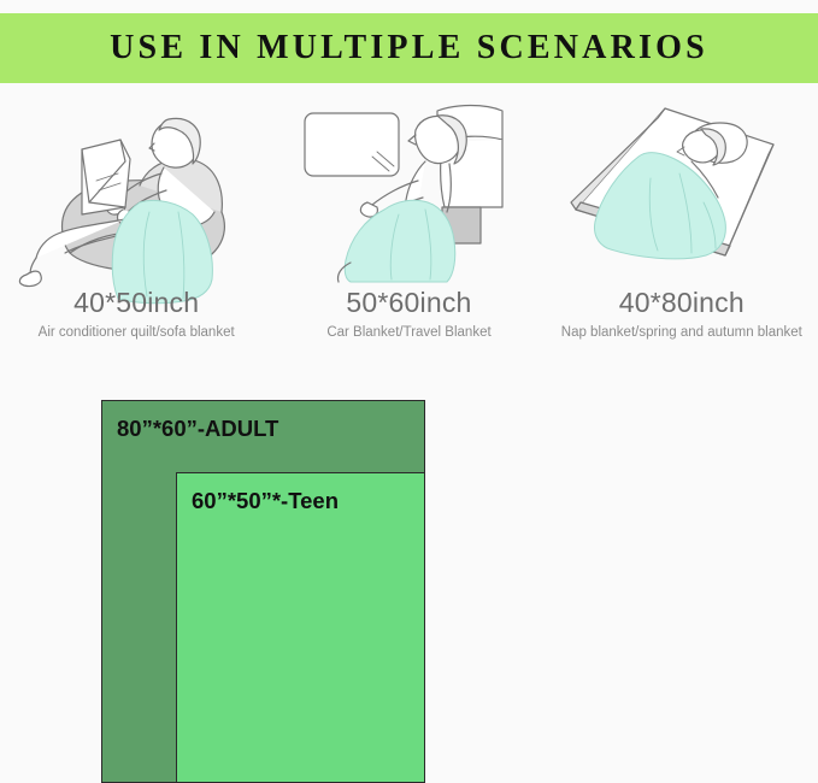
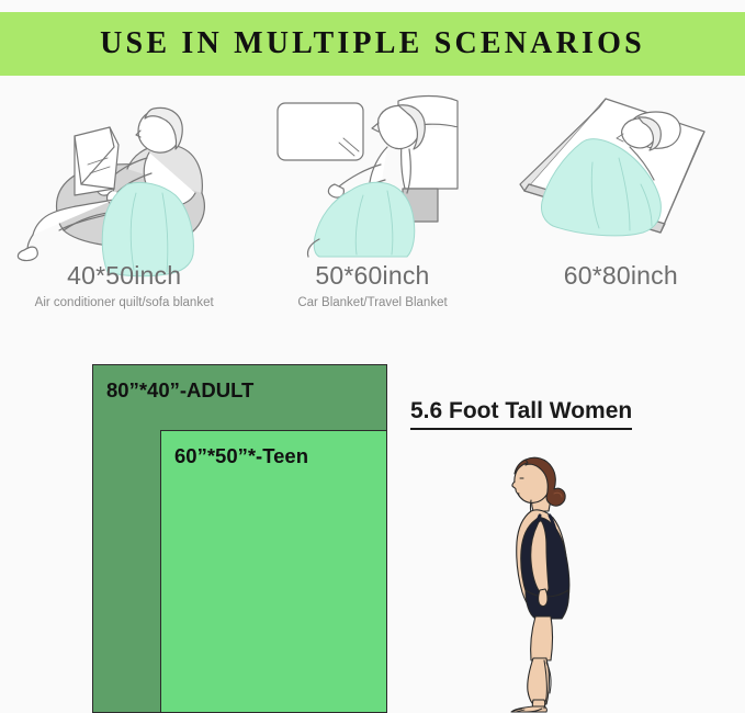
  USE IN MULTIPLE SCENARIOS
  40*50inch
  Air conditioner quilt/sofa blanket
  50*60inch
  Car Blanket/Travel Blanket
- 40*80inch
+ 60*80inch
- Nap blanket/spring and autumn blanket
- 80”*60”-ADULT
+ 80”*40”-ADULT
  60”*50”*-Teen
+ 5.6 Foot Tall Women
